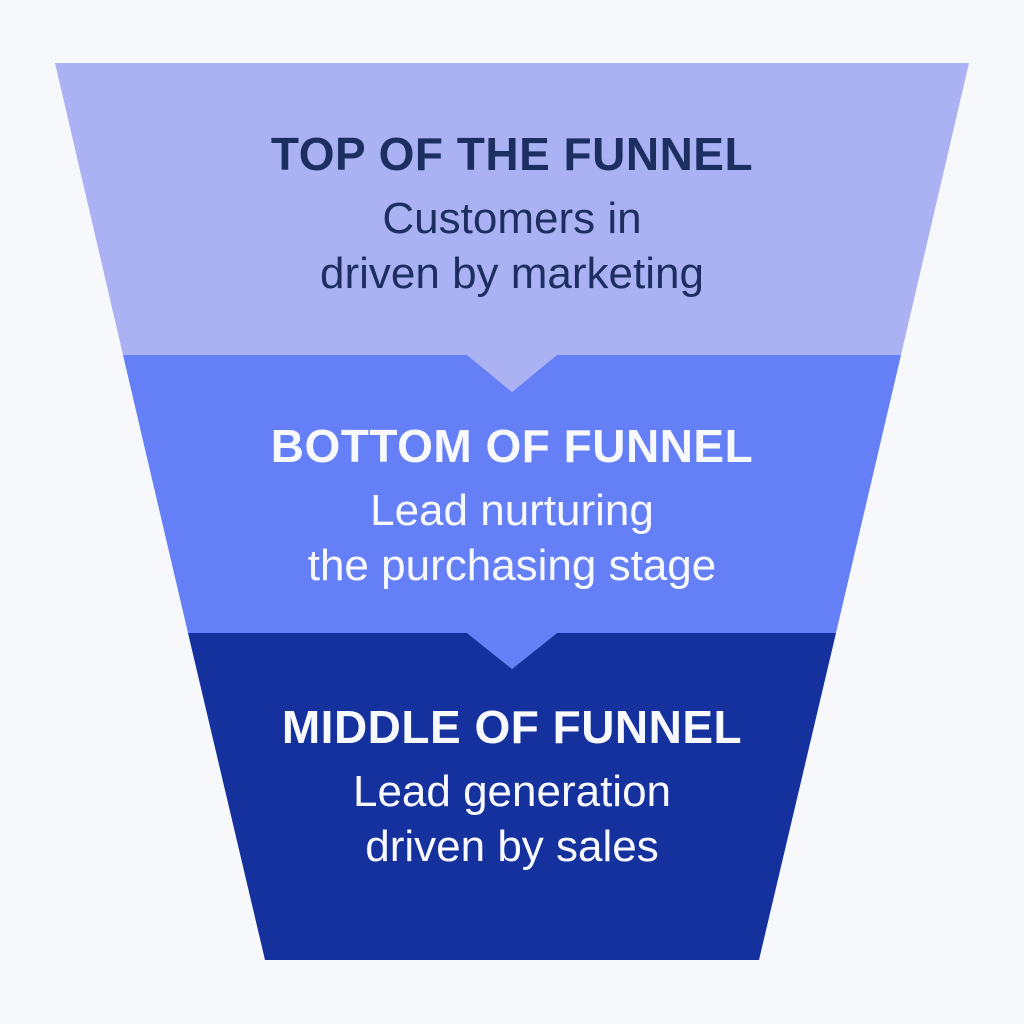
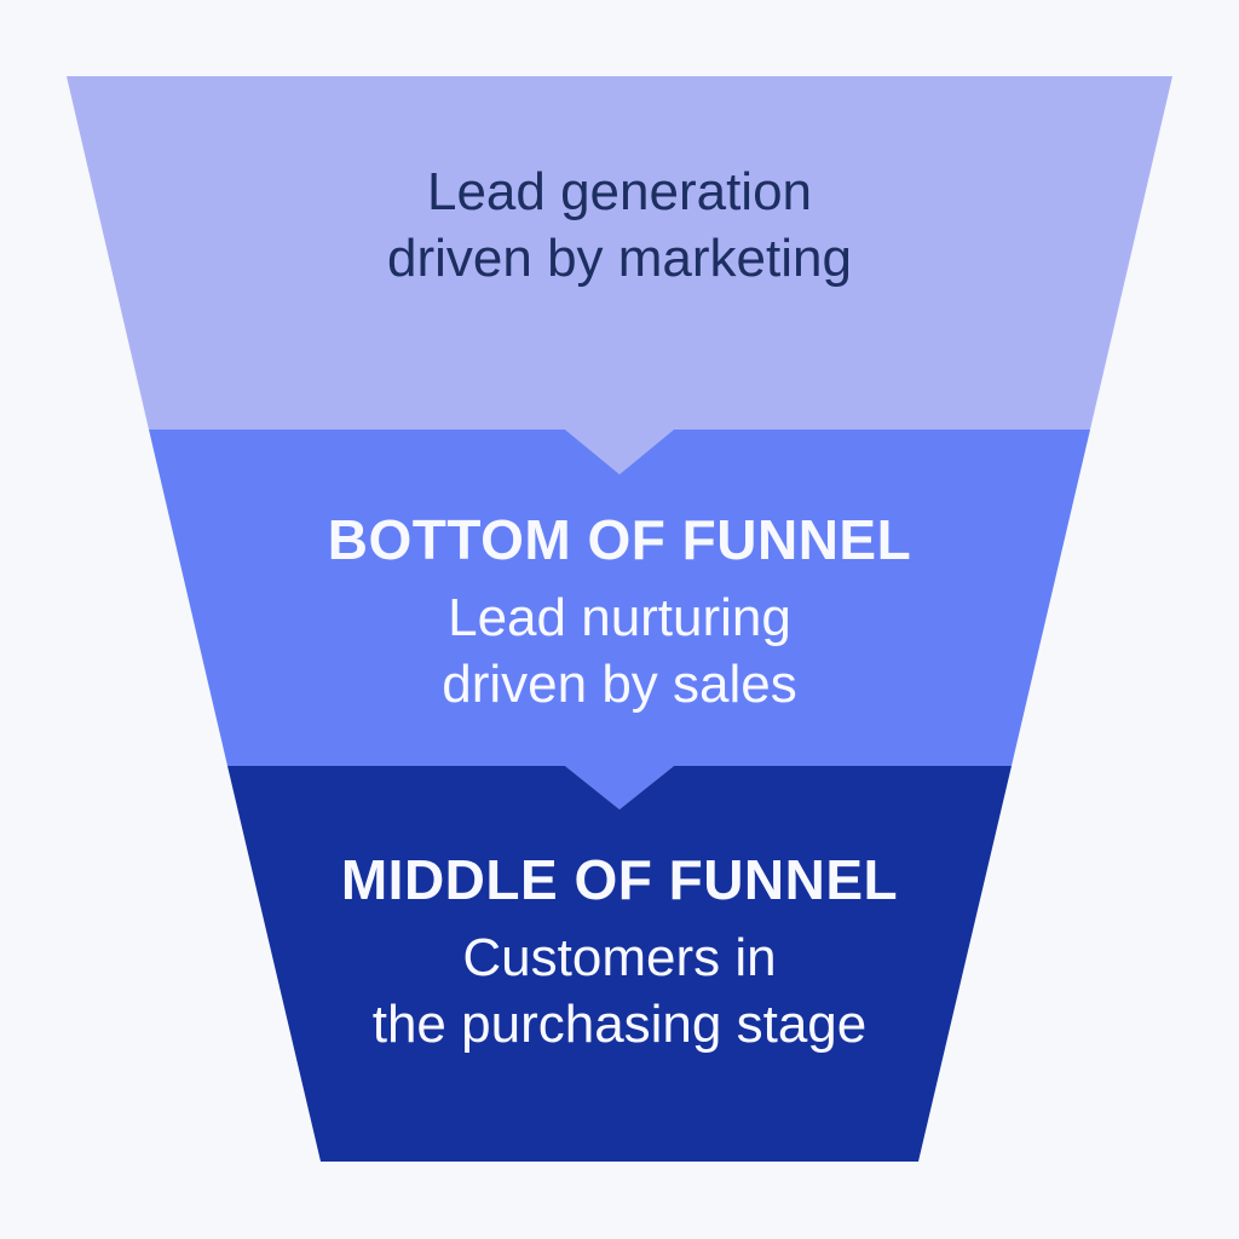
- TOP OF THE FUNNEL
- Customers in
+ Lead generation
  driven by marketing
  BOTTOM OF FUNNEL
  Lead nurturing
- the purchasing stage
+ driven by sales
  MIDDLE OF FUNNEL
- Lead generation
+ Customers in
- driven by sales
+ the purchasing stage
